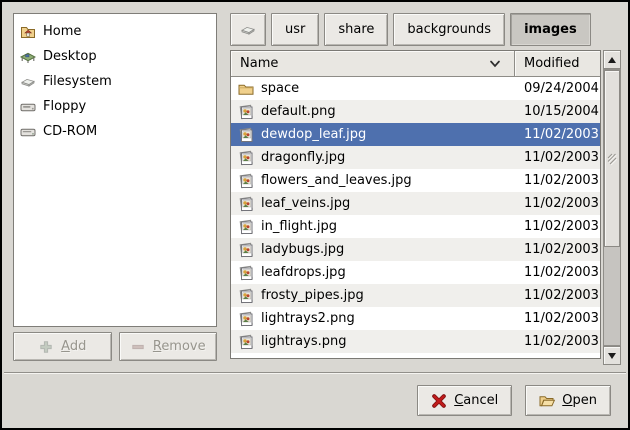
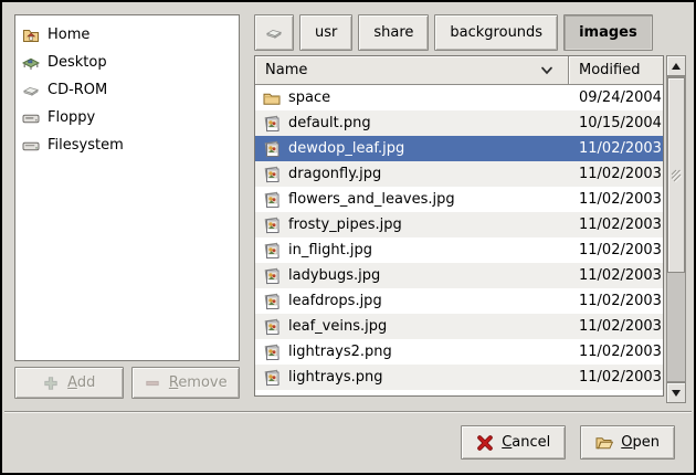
  Home
  Desktop
- Filesystem
+ CD-ROM
  Floppy
- CD-ROM
+ Filesystem
  Add
  Remove
  usr
  share
  backgrounds
  images
  Name
  Modified
  space
  09/24/2004
  default.png
  10/15/2004
  dewdop_leaf.jpg
  11/02/2003
  dragonfly.jpg
  11/02/2003
  flowers_and_leaves.jpg
  11/02/2003
- leaf_veins.jpg
+ frosty_pipes.jpg
  11/02/2003
  in_flight.jpg
  11/02/2003
  ladybugs.jpg
  11/02/2003
  leafdrops.jpg
  11/02/2003
- frosty_pipes.jpg
+ leaf_veins.jpg
  11/02/2003
  lightrays2.png
  11/02/2003
  lightrays.png
  11/02/2003
  Cancel
  Open
